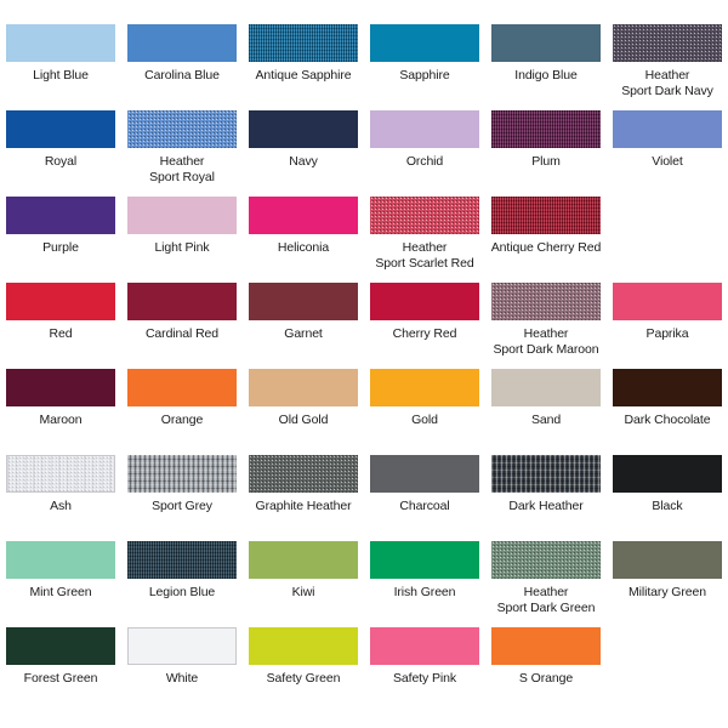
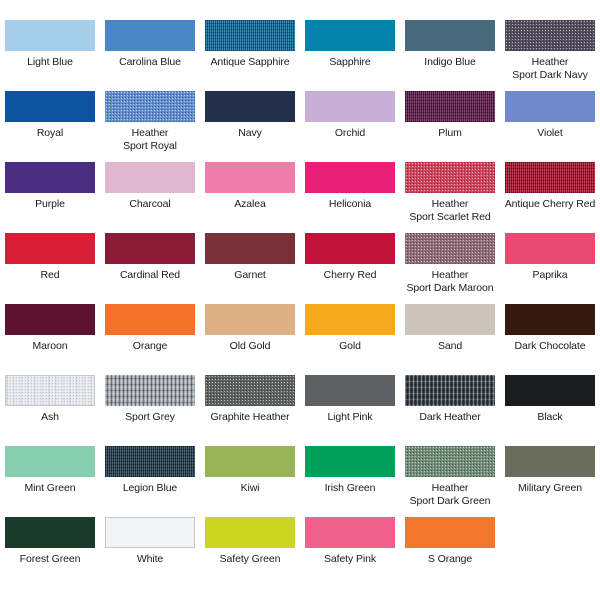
  Light Blue
  Carolina Blue
  Antique Sapphire
  Sapphire
  Indigo Blue
  Heather
  Sport Dark Navy
  Royal
  Heather
  Sport Royal
  Navy
  Orchid
  Plum
  Violet
  Purple
- Light Pink
+ Charcoal
+ Azalea
  Heliconia
  Heather
  Sport Scarlet Red
  Antique Cherry Red
  Red
  Cardinal Red
  Garnet
  Cherry Red
  Heather
  Sport Dark Maroon
  Paprika
  Maroon
  Orange
  Old Gold
  Gold
  Sand
  Dark Chocolate
  Ash
  Sport Grey
  Graphite Heather
- Charcoal
+ Light Pink
  Dark Heather
  Black
  Mint Green
  Legion Blue
  Kiwi
  Irish Green
  Heather
  Sport Dark Green
  Military Green
  Forest Green
  White
  Safety Green
  Safety Pink
  S Orange
